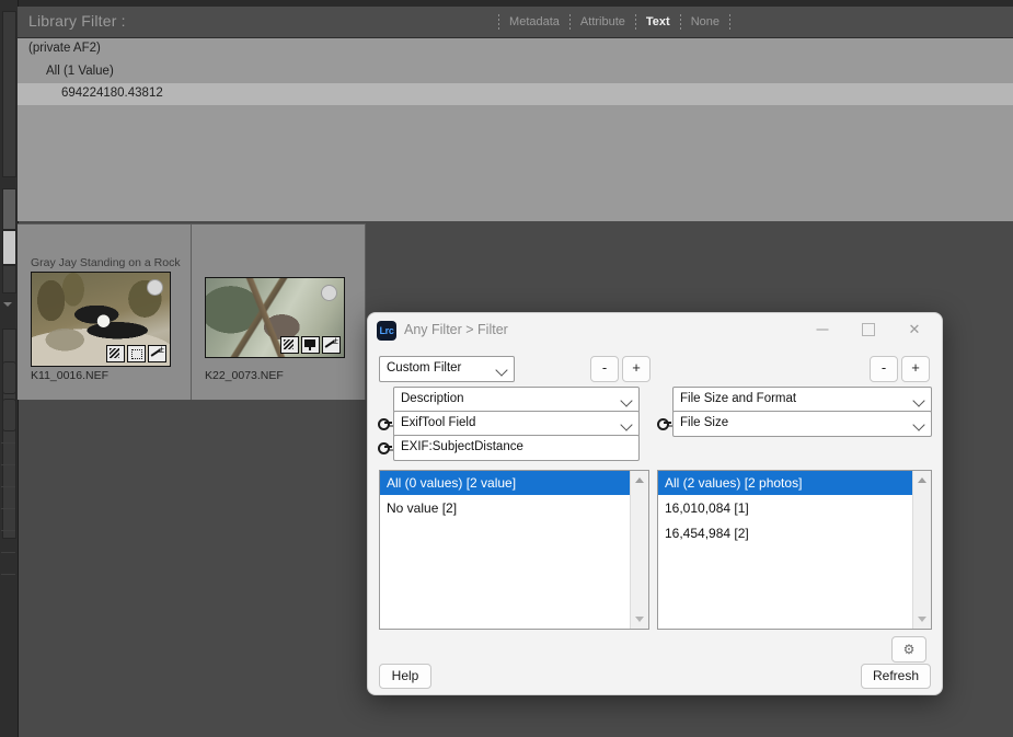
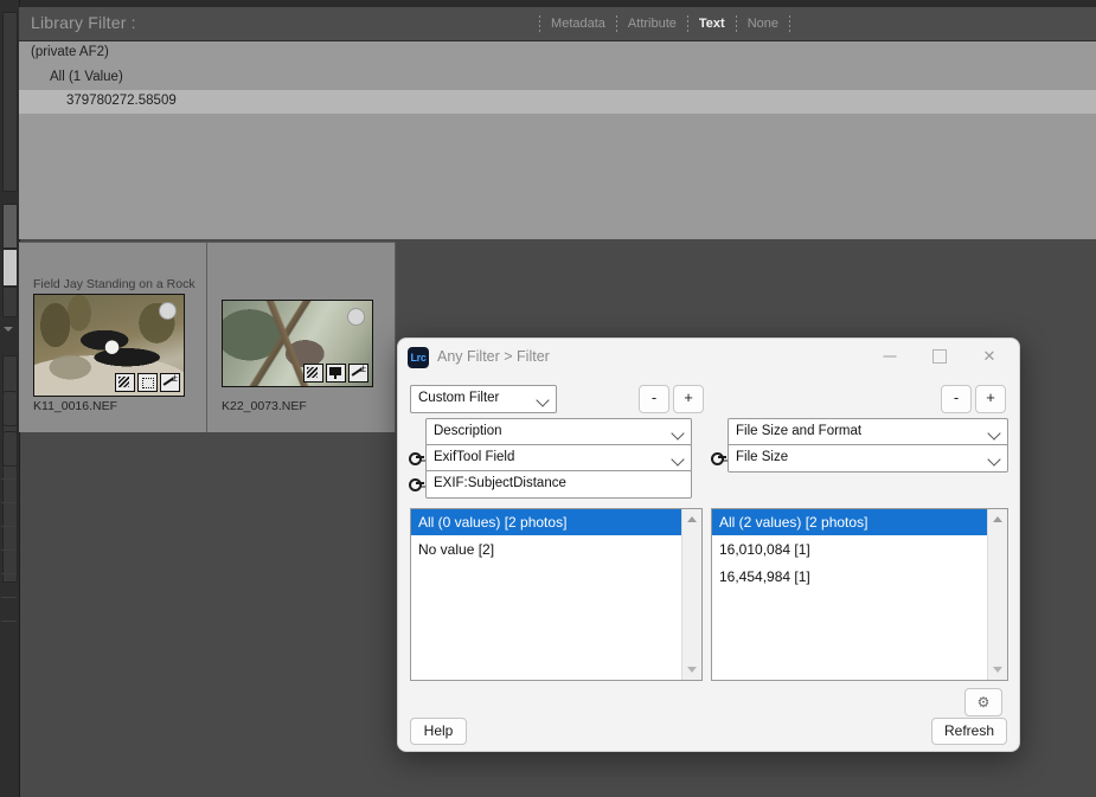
  Library Filter :
  Metadata
  Attribute
  Text
  None
  (private AF2)
  All (1 Value)
- 694224180.43812
+ 379780272.58509
- Gray Jay Standing on a Rock
+ Field Jay Standing on a Rock
  K11_0016.NEF
  K22_0073.NEF
  Lrc
  Any Filter > Filter
  ✕
  Custom Filter
  -
  +
  -
  +
  Description
  ExifTool Field
  EXIF:SubjectDistance
  File Size and Format
  File Size
- All (0 values) [2 value]
+ All (0 values) [2 photos]
  No value [2]
  All (2 values) [2 photos]
  16,010,084 [1]
- 16,454,984 [2]
+ 16,454,984 [1]
  ⚙
  Help
  Refresh
